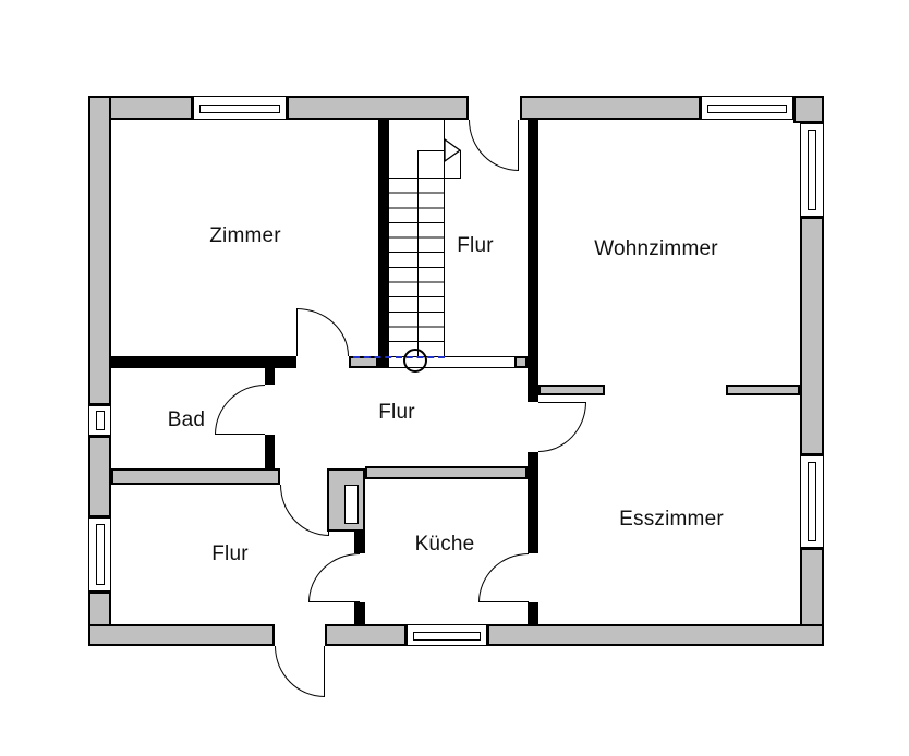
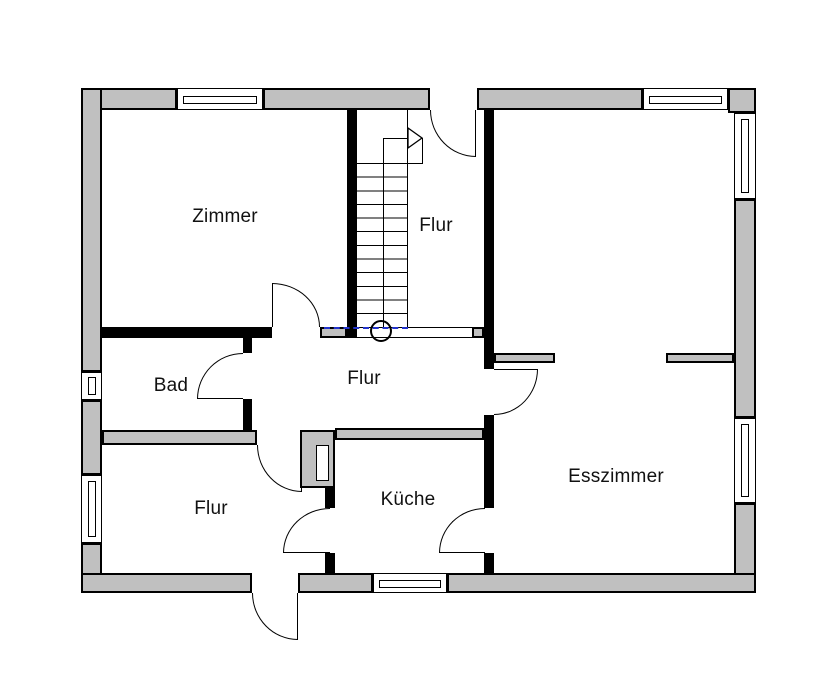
  Zimmer
  Flur
- Wohnzimmer
  Bad
  Flur
  Esszimmer
  Flur
  Küche
